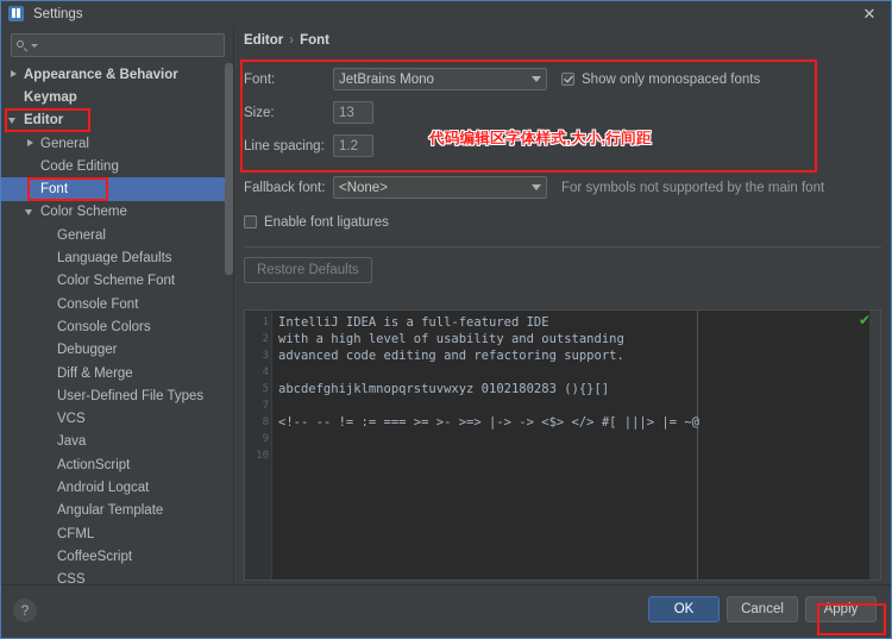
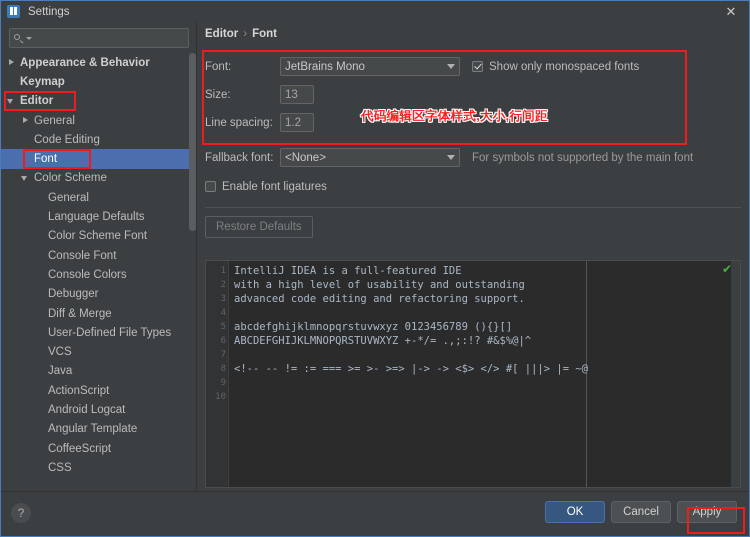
  Settings
  ✕
  Appearance & Behavior
  Keymap
  Editor
  General
  Code Editing
  Font
  Color Scheme
  General
  Language Defaults
  Color Scheme Font
  Console Font
  Console Colors
  Debugger
  Diff & Merge
  User-Defined File Types
  VCS
  Java
  ActionScript
  Android Logcat
  Angular Template
- CFML
  CoffeeScript
  CSS
  Editor
  ›
  Font
  Font:
  JetBrains Mono
  Show only monospaced fonts
  Size:
  13
  Line spacing:
  1.2
  Fallback font:
  <None>
  For symbols not supported by the main font
  Enable font ligatures
  Restore Defaults
  1
  IntelliJ IDEA is a full-featured IDE
  2
  with a high level of usability and outstanding
  3
  advanced code editing and refactoring support.
  4
  5
- abcdefghijklmnopqrstuvwxyz 0102180283 (){}[]
+ abcdefghijklmnopqrstuvwxyz 0123456789 (){}[]
+ 6
+ ABCDEFGHIJKLMNOPQRSTUVWXYZ +-*/= .,;:!? #&$%@|^
  7
  8
  <!-- -- != := === >= >- >=> |-> -> <$> </> #[ |||> |= ~@
  9
  10
  ✔
  ?
  OK
  Cancel
  Apply
  代码编辑区字体样式,大小,行间距
